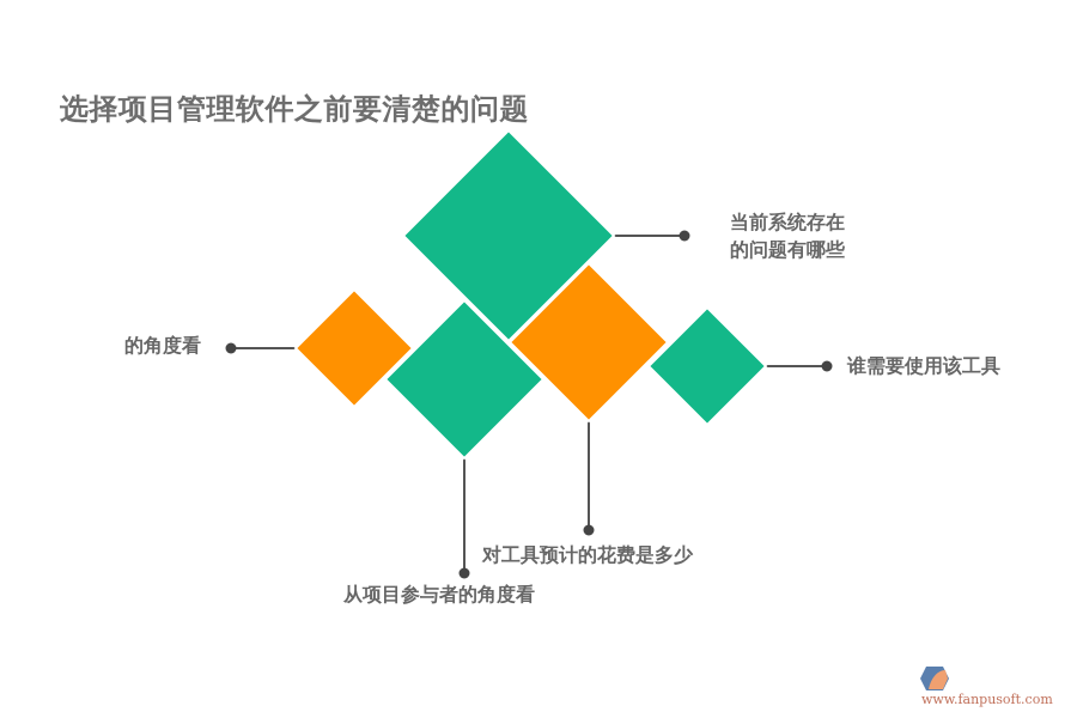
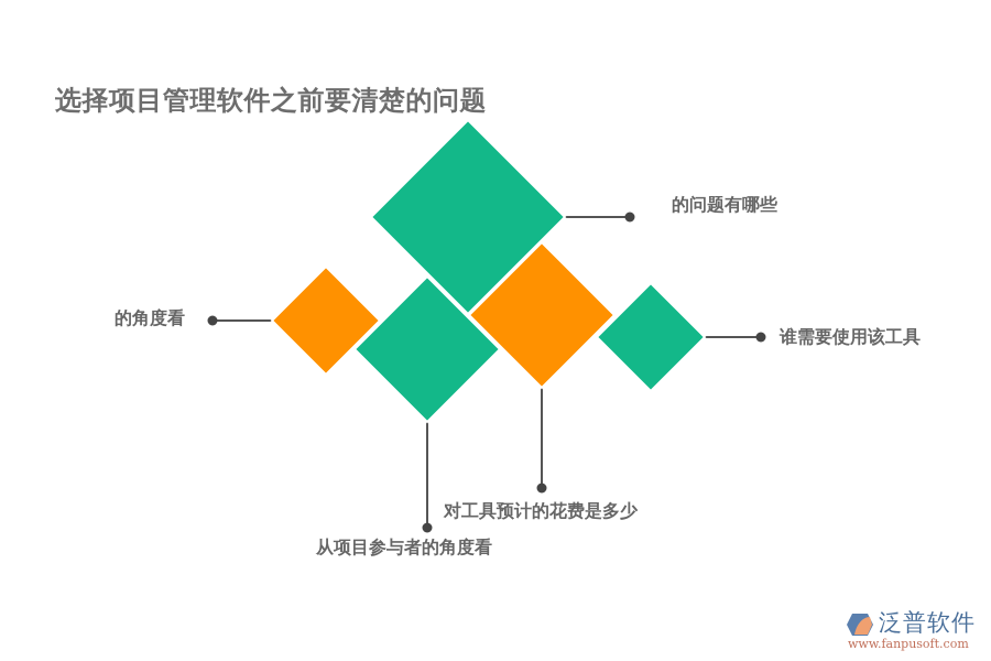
  选择项目管理软件之前要清楚的问题
- 当前系统存在
  的问题有哪些
  的角度看
  谁需要使用该工具
  对工具预计的花费是多少
  从项目参与者的角度看
+ 泛普软件
  www.fanpusoft.com
